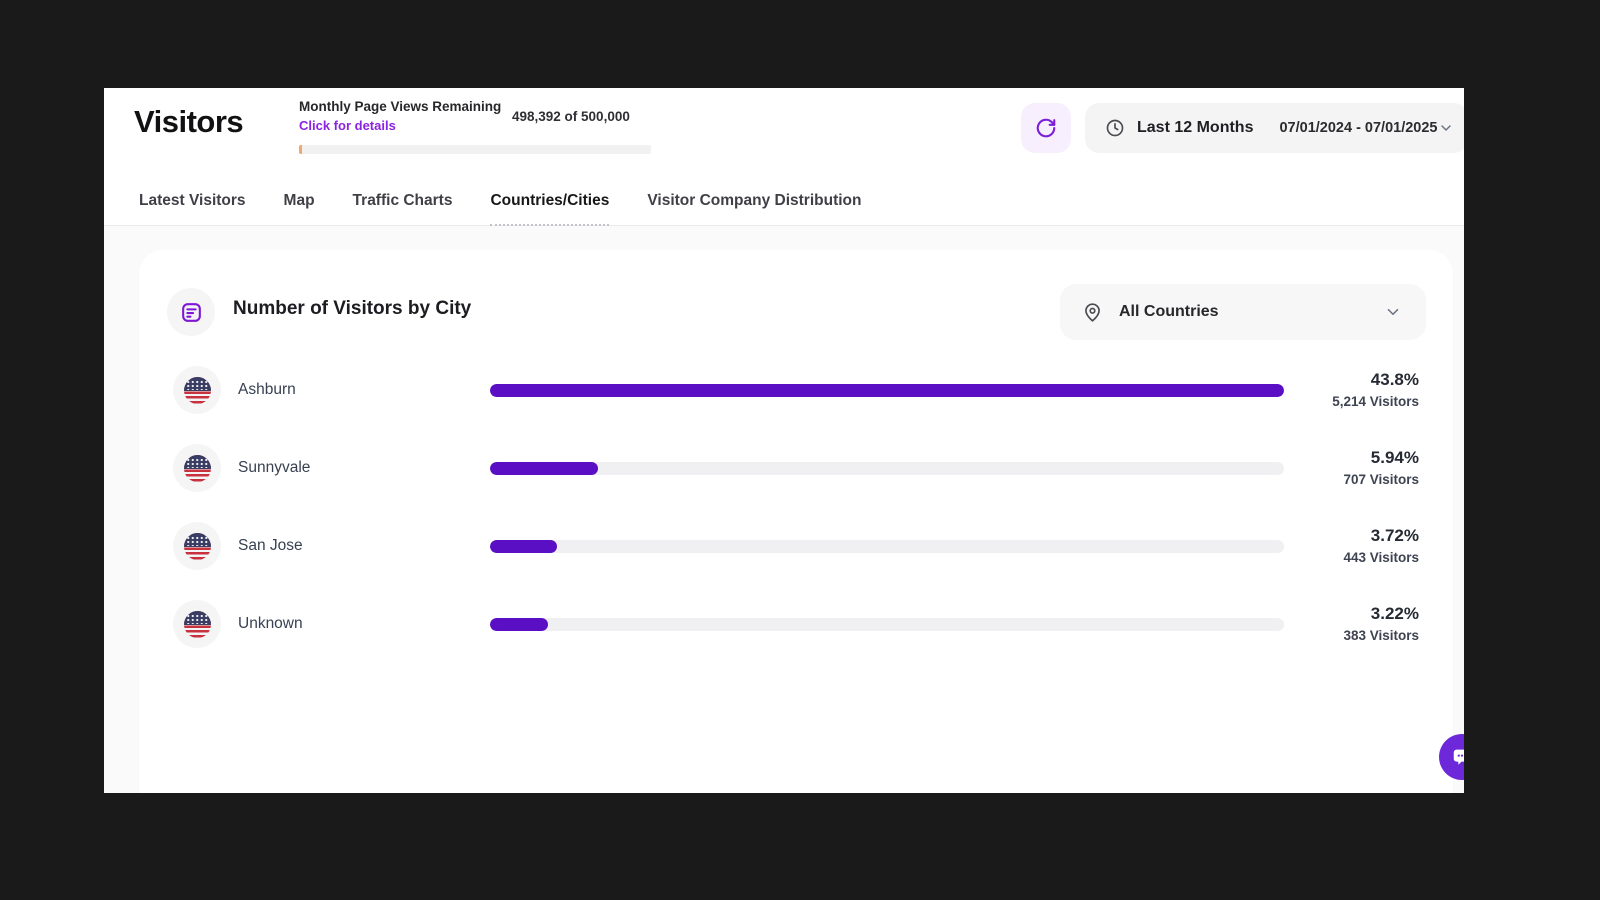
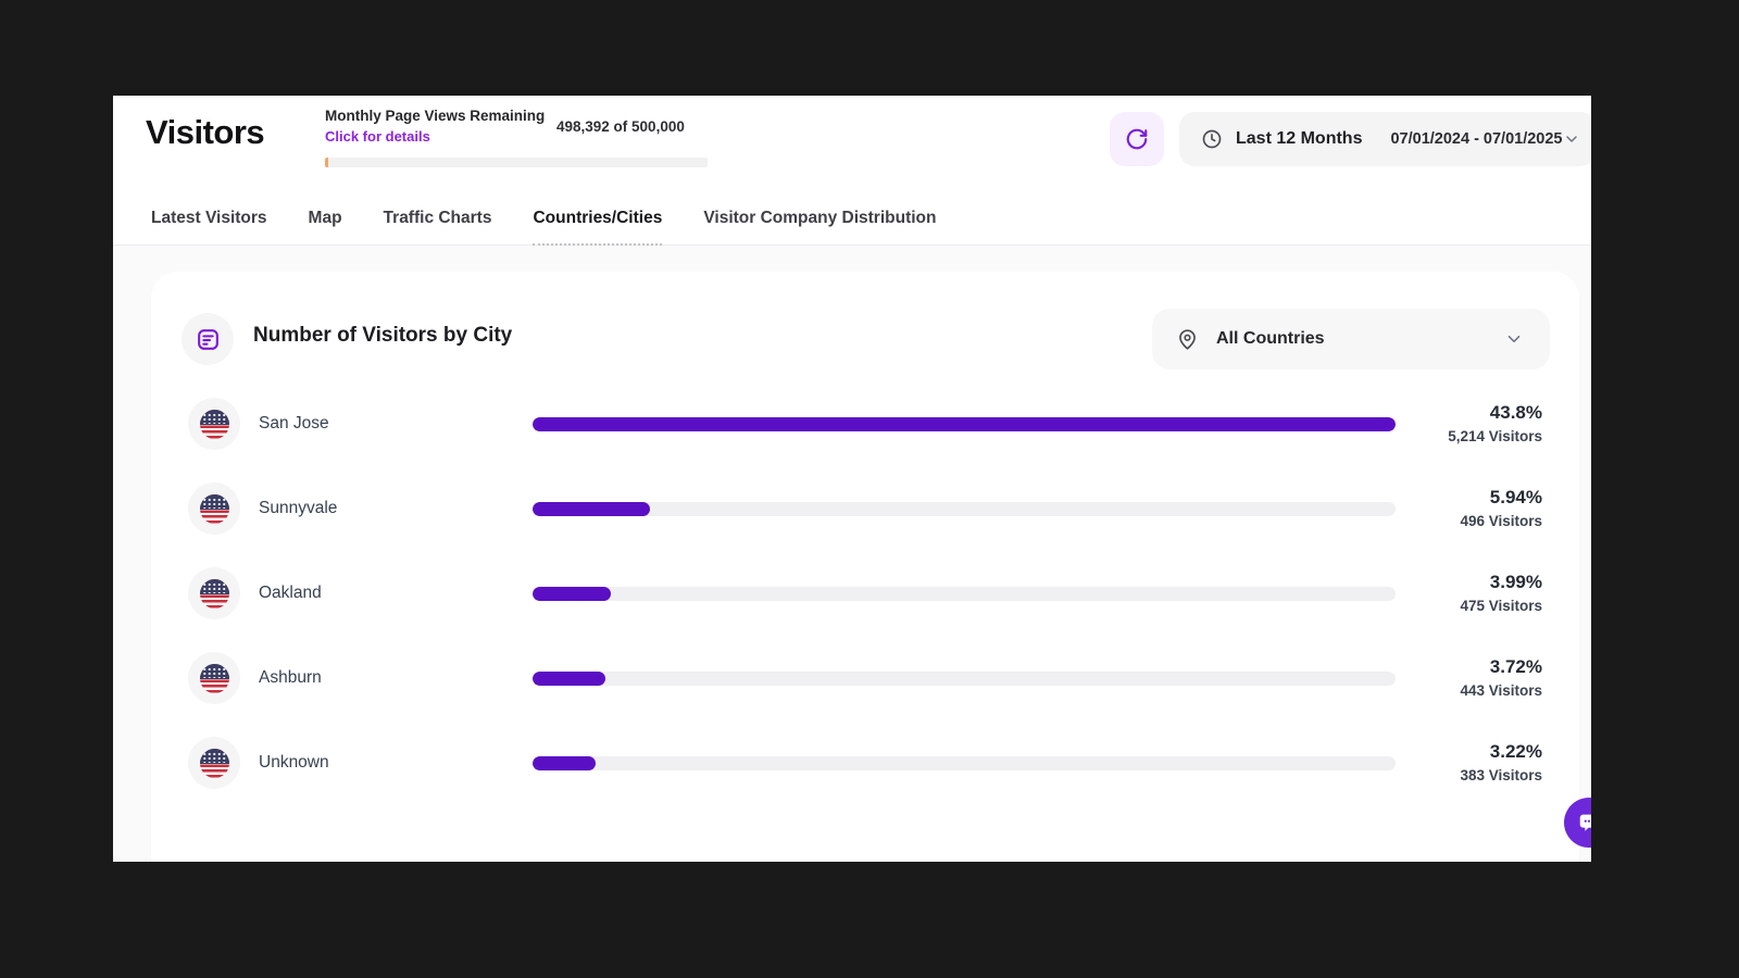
  Visitors
  Monthly Page Views Remaining
  Click for details
  498,392 of 500,000
  Last 12 Months
  07/01/2024 - 07/01/2025
  Latest Visitors
  Map
  Traffic Charts
  Countries/Cities
  Visitor Company Distribution
  Number of Visitors by City
  All Countries
- Ashburn
+ San Jose
  43.8%
  5,214 Visitors
  Sunnyvale
  5.94%
- 707 Visitors
+ 496 Visitors
+ Oakland
+ 3.99%
+ 475 Visitors
- San Jose
+ Ashburn
  3.72%
  443 Visitors
  Unknown
  3.22%
  383 Visitors
